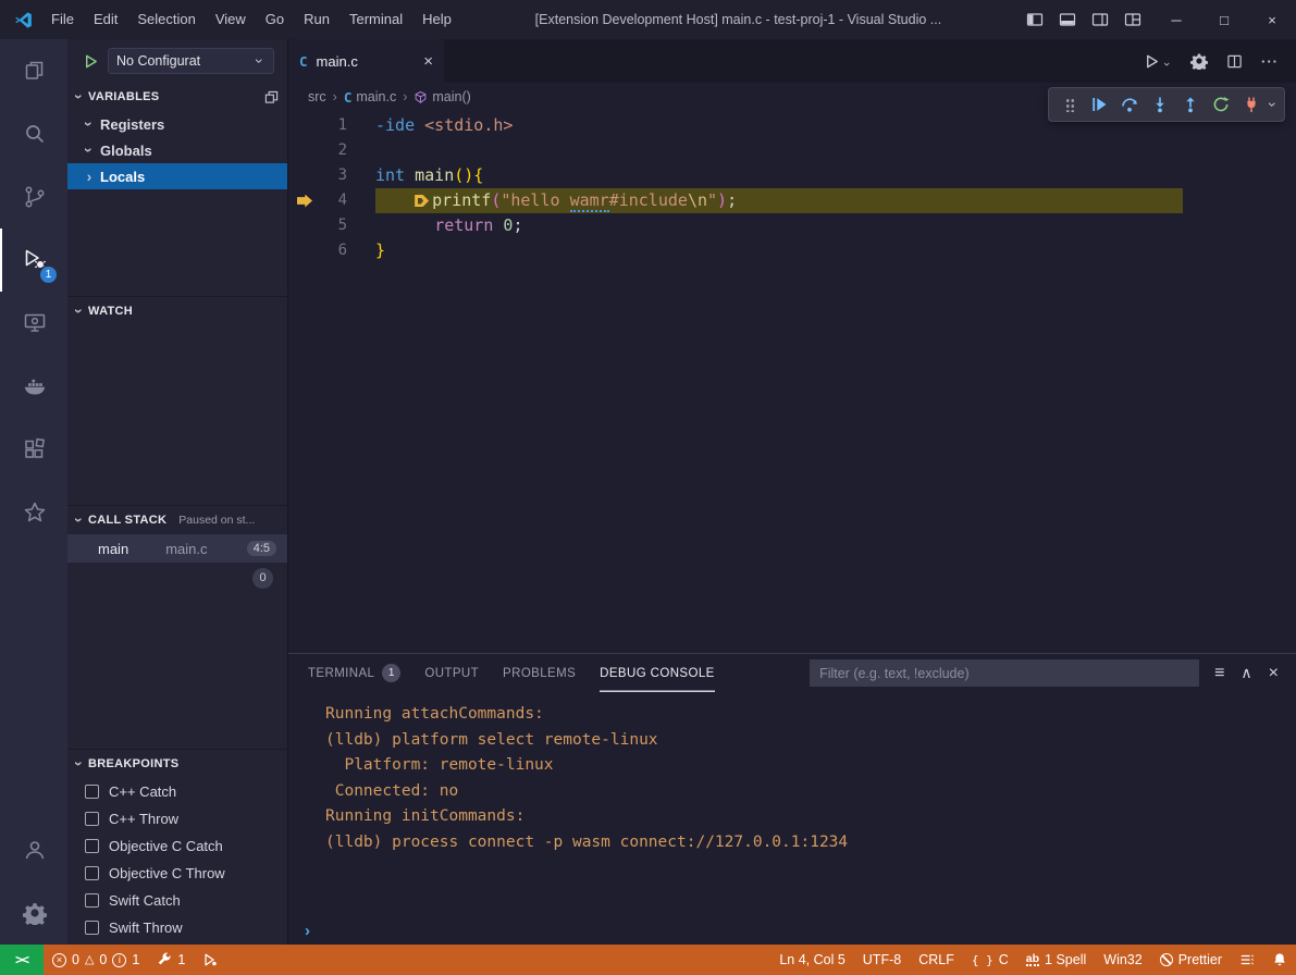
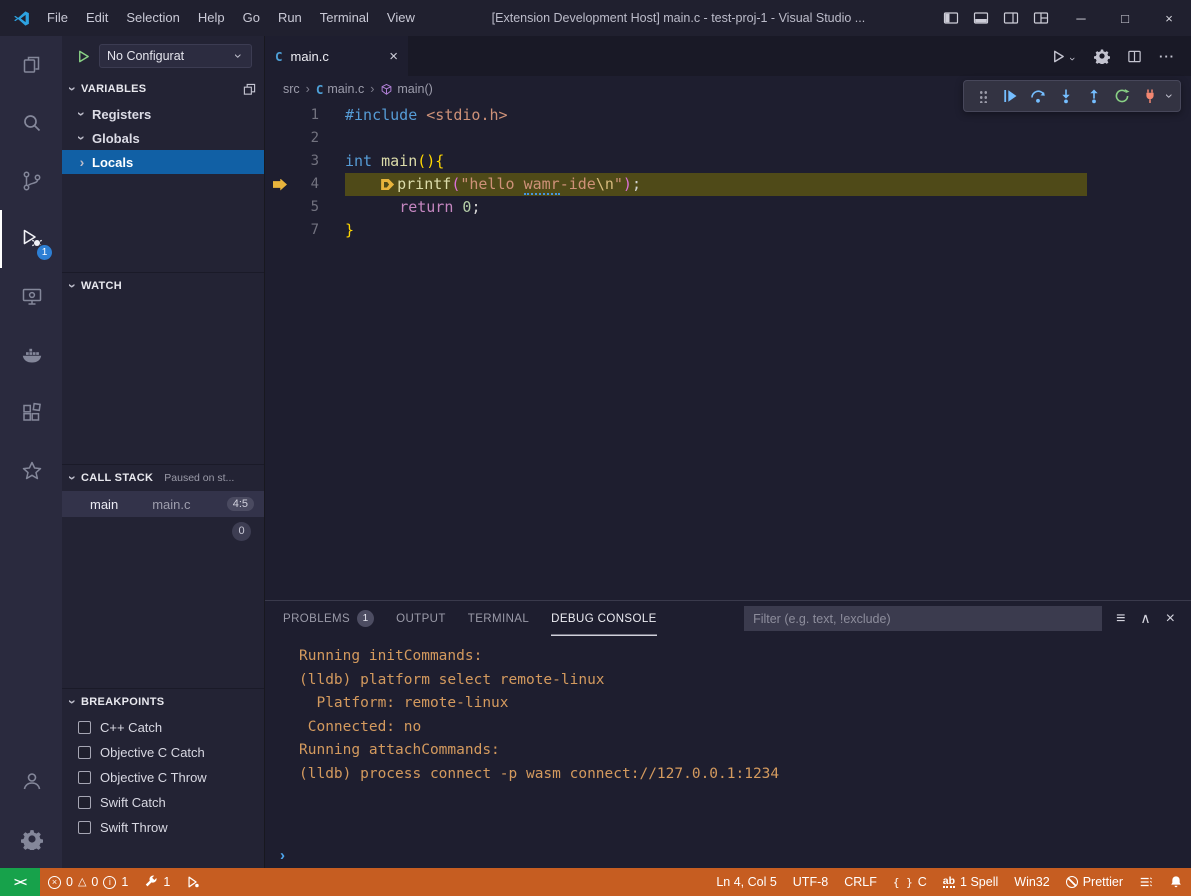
  File
  Edit
  Selection
- View
+ Help
  Go
  Run
  Terminal
- Help
+ View
  [Extension Development Host] main.c - test-proj-1 - Visual Studio ...
  ─
  □
  ×
  1
  No Configurat
  VARIABLES
  Registers
  Globals
  ›
  Locals
  WATCH
  CALL STACK
  Paused on st...
  main
  main.c
  4:5
  0
  BREAKPOINTS
  C++ Catch
- C++ Throw
  Objective C Catch
  Objective C Throw
  Swift Catch
  Swift Throw
  C
  main.c
  ×
  ···
  src
  ›
  C
  main.c
  ›
  main()
  1
- -ide <stdio.h>
+ #include <stdio.h>
  2
  3
  int main(){
  4
- printf("hello wamr#include\n");
+ printf("hello wamr-ide\n");
  5
  return 0;
- 6
+ 7
  }
- TERMINAL
+ PROBLEMS
  1
  OUTPUT
- PROBLEMS
+ TERMINAL
  DEBUG CONSOLE
  Filter (e.g. text, !exclude)
  ≡
  ∧
  ×
- Running attachCommands:
+ Running initCommands:
  (lldb) platform select remote-linux
  Platform: remote-linux
  Connected: no
- Running initCommands:
+ Running attachCommands:
  (lldb) process connect -p wasm connect://127.0.0.1:1234
  ›
  ><
  ×
  0
  △
  0
  i
  1
  1
  Ln 4, Col 5
  UTF-8
  CRLF
  { }
  C
  ab
  1 Spell
  Win32
  Prettier
